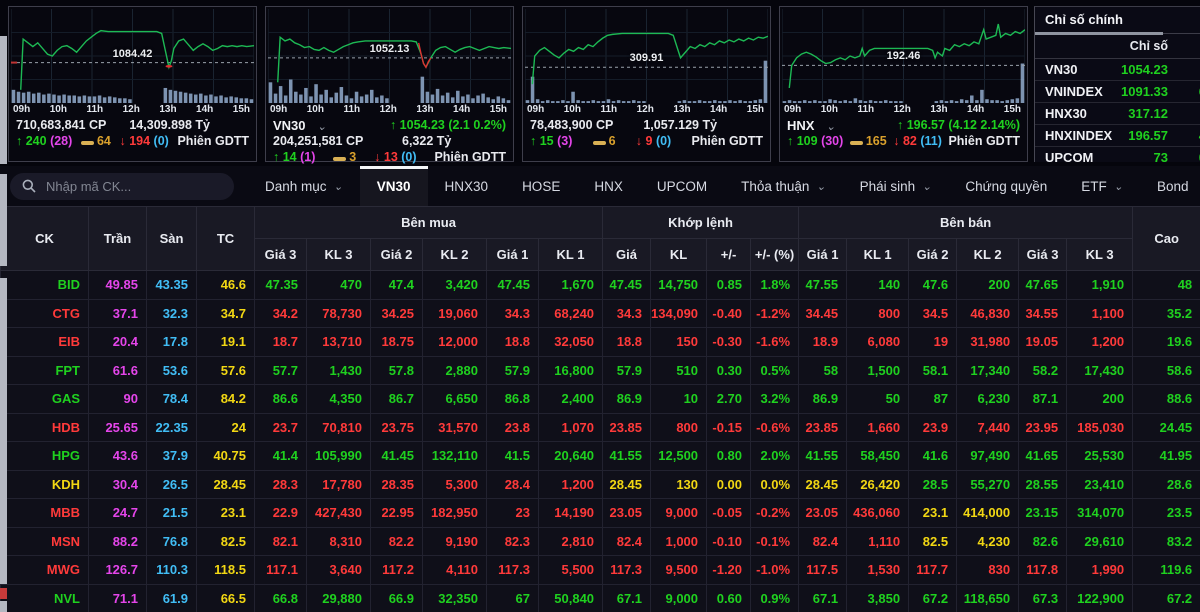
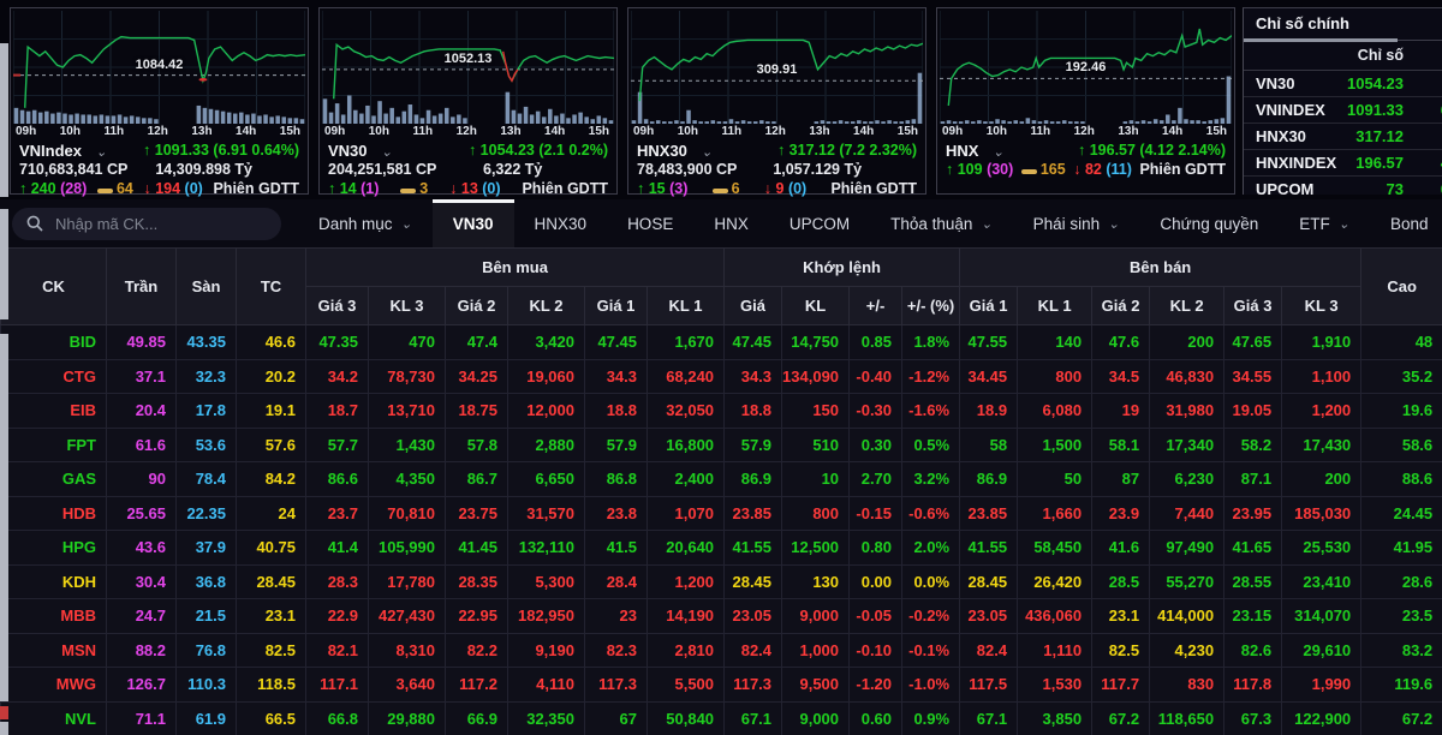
  1084.42
  09h
  10h
  11h
  12h
  13h
  14h
  15h
+ VNIndex ⌄
+ ↑ 1091.33 (6.91 0.64%)
  710,683,841 CP
  14,309.898 Tỷ
  ↑ 240 (28)
  64
  ↓ 194 (0)
  Phiên GDTT
  1052.13
  09h
  10h
  11h
  12h
  13h
  14h
  15h
  VN30 ⌄
  ↑ 1054.23 (2.1 0.2%)
  204,251,581 CP
  6,322 Tỷ
  ↑ 14 (1)
  3
  ↓ 13 (0)
  Phiên GDTT
  309.91
  09h
  10h
  11h
  12h
  13h
  14h
  15h
+ HNX30 ⌄
+ ↑ 317.12 (7.2 2.32%)
  78,483,900 CP
  1,057.129 Tỷ
  ↑ 15 (3)
  6
  ↓ 9 (0)
  Phiên GDTT
  192.46
  09h
  10h
  11h
  12h
  13h
  14h
  15h
  HNX ⌄
  ↑ 196.57 (4.12 2.14%)
  ↑ 109 (30)
  165
  ↓ 82 (11)
  Phiên GDTT
  Chỉ số chính
  Chỉ số
  VN30
  1054.23
  VNINDEX
  1091.33
  HNX30
  317.12
  HNXINDEX
  196.57
  UPCOM
  73
  Nhập mã CK...
  Danh mục
  ⌄
  VN30
  HNX30
  HOSE
  HNX
  UPCOM
  Thỏa thuận
  ⌄
  Phái sinh
  ⌄
  Chứng quyền
  ETF
  ⌄
  Bond
  CK	Trần	Sàn	TC	Bên mua	Khớp lệnh	Bên bán	Cao
  Giá 3	KL 3	Giá 2	KL 2	Giá 1	KL 1	Giá	KL	+/-	+/- (%)	Giá 1	KL 1	Giá 2	KL 2	Giá 3	KL 3
  BID	49.85	43.35	46.6	47.35	470	47.4	3,420	47.45	1,670	47.45	14,750	0.85	1.8%	47.55	140	47.6	200	47.65	1,910	48
- CTG	37.1	32.3	34.7	34.2	78,730	34.25	19,060	34.3	68,240	34.3	134,090	-0.40	-1.2%	34.45	800	34.5	46,830	34.55	1,100	35.2
+ CTG	37.1	32.3	20.2	34.2	78,730	34.25	19,060	34.3	68,240	34.3	134,090	-0.40	-1.2%	34.45	800	34.5	46,830	34.55	1,100	35.2
  EIB	20.4	17.8	19.1	18.7	13,710	18.75	12,000	18.8	32,050	18.8	150	-0.30	-1.6%	18.9	6,080	19	31,980	19.05	1,200	19.6
  FPT	61.6	53.6	57.6	57.7	1,430	57.8	2,880	57.9	16,800	57.9	510	0.30	0.5%	58	1,500	58.1	17,340	58.2	17,430	58.6
  GAS	90	78.4	84.2	86.6	4,350	86.7	6,650	86.8	2,400	86.9	10	2.70	3.2%	86.9	50	87	6,230	87.1	200	88.6
  HDB	25.65	22.35	24	23.7	70,810	23.75	31,570	23.8	1,070	23.85	800	-0.15	-0.6%	23.85	1,660	23.9	7,440	23.95	185,030	24.45
  HPG	43.6	37.9	40.75	41.4	105,990	41.45	132,110	41.5	20,640	41.55	12,500	0.80	2.0%	41.55	58,450	41.6	97,490	41.65	25,530	41.95
- KDH	30.4	26.5	28.45	28.3	17,780	28.35	5,300	28.4	1,200	28.45	130	0.00	0.0%	28.45	26,420	28.5	55,270	28.55	23,410	28.6
+ KDH	30.4	36.8	28.45	28.3	17,780	28.35	5,300	28.4	1,200	28.45	130	0.00	0.0%	28.45	26,420	28.5	55,270	28.55	23,410	28.6
  MBB	24.7	21.5	23.1	22.9	427,430	22.95	182,950	23	14,190	23.05	9,000	-0.05	-0.2%	23.05	436,060	23.1	414,000	23.15	314,070	23.5
  MSN	88.2	76.8	82.5	82.1	8,310	82.2	9,190	82.3	2,810	82.4	1,000	-0.10	-0.1%	82.4	1,110	82.5	4,230	82.6	29,610	83.2
  MWG	126.7	110.3	118.5	117.1	3,640	117.2	4,110	117.3	5,500	117.3	9,500	-1.20	-1.0%	117.5	1,530	117.7	830	117.8	1,990	119.6
  NVL	71.1	61.9	66.5	66.8	29,880	66.9	32,350	67	50,840	67.1	9,000	0.60	0.9%	67.1	3,850	67.2	118,650	67.3	122,900	67.2
